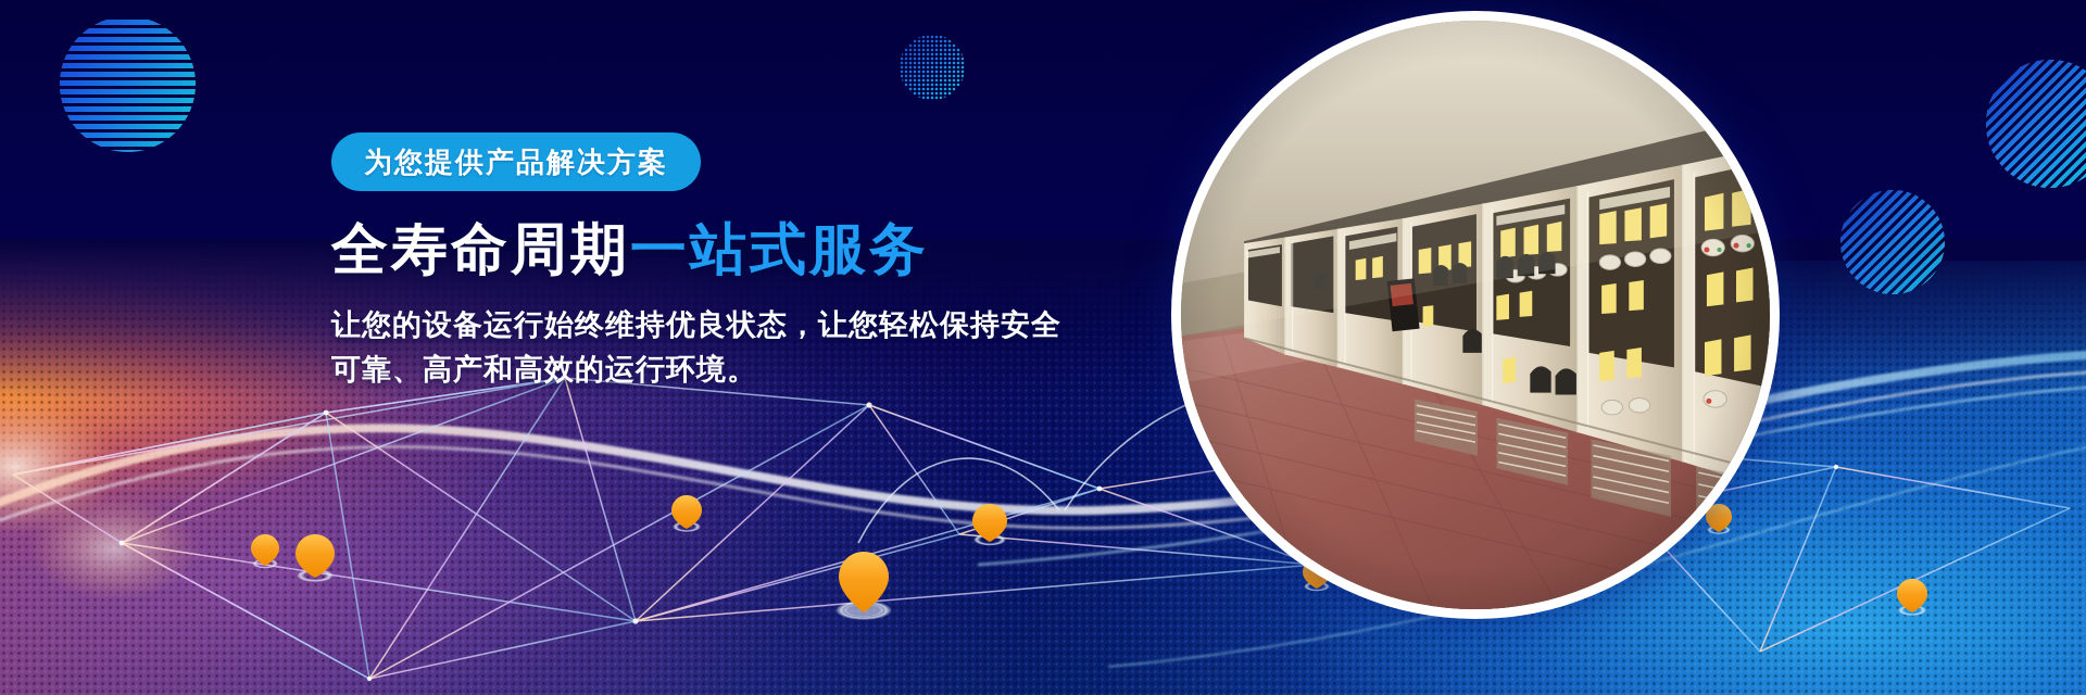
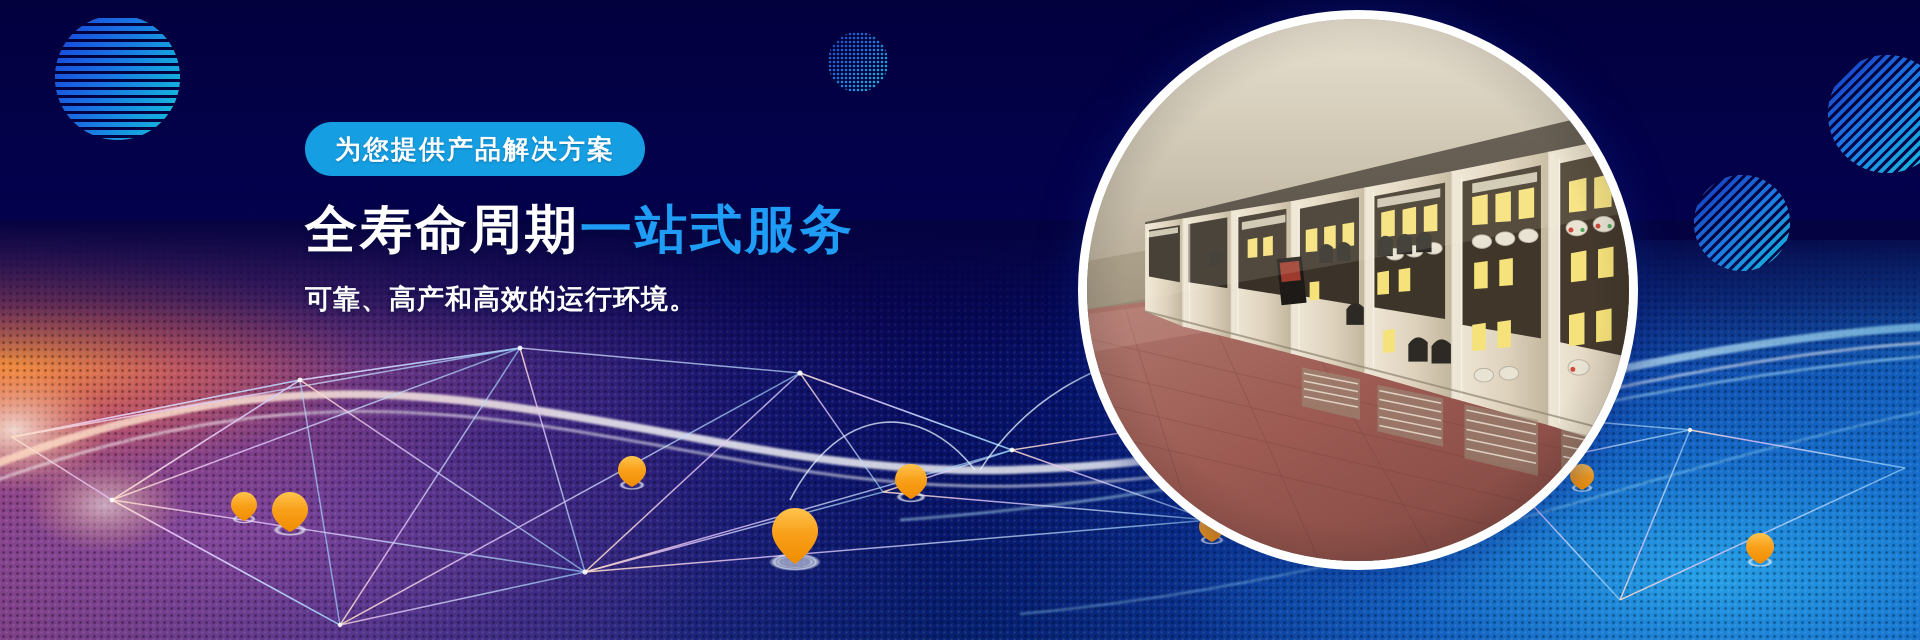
  为您提供产品解决方案
  全寿命周期一站式服务
- 让您的设备运行始终维持优良状态，让您轻松保持安全
  可靠、高产和高效的运行环境。
